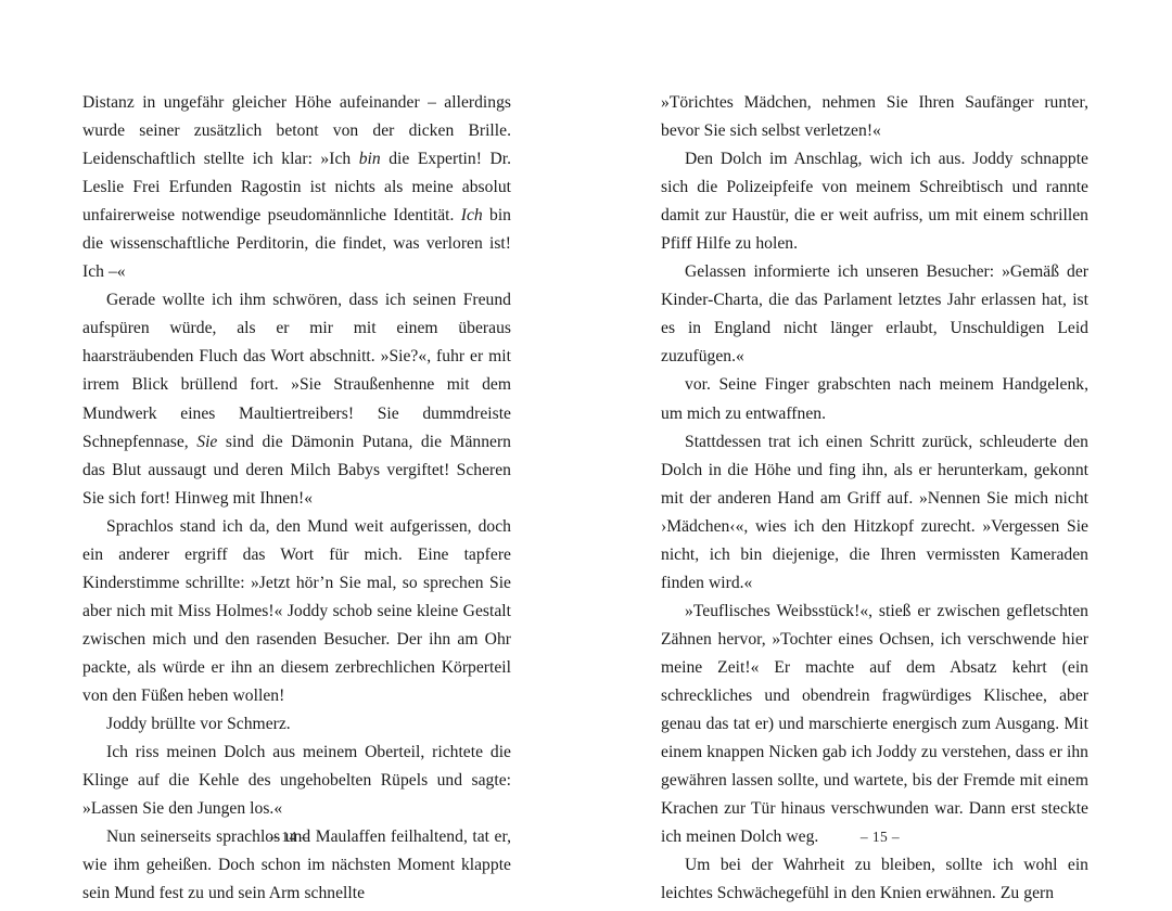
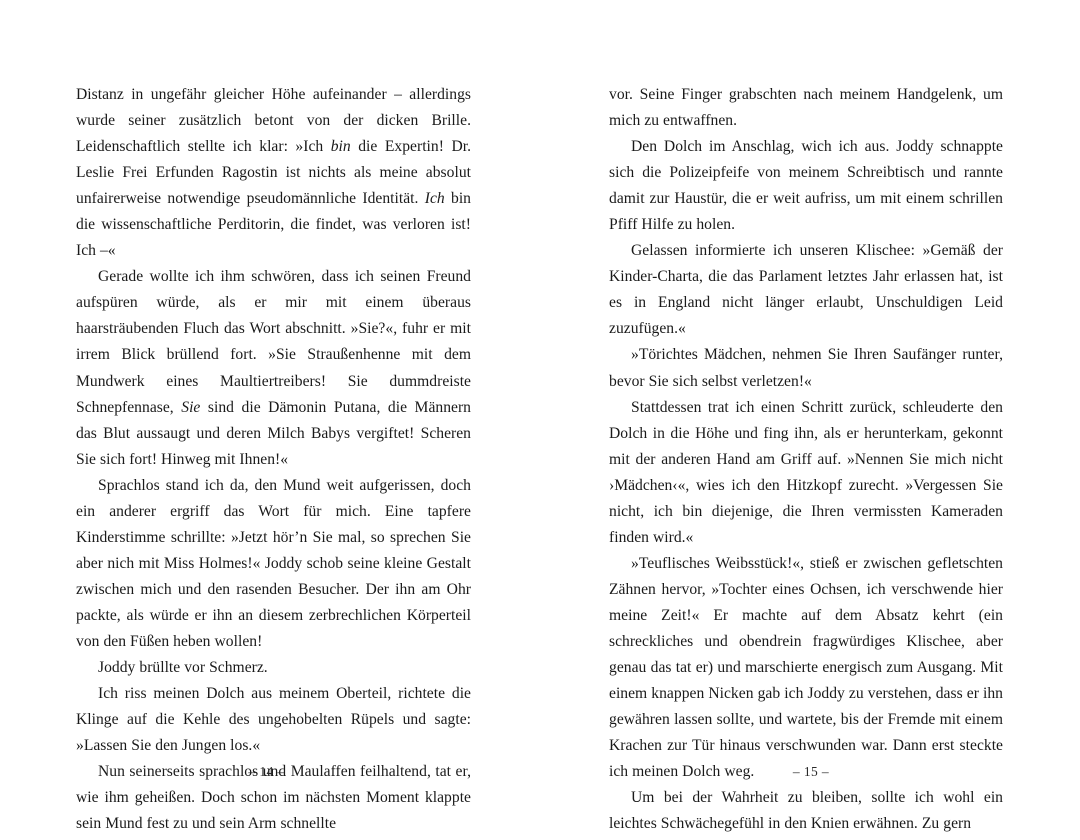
  Distanz in ungefähr gleicher Höhe aufeinander – allerdings wurde seiner zusätzlich betont von der dicken Brille. Leidenschaftlich stellte ich klar: »Ich bin die Expertin! Dr. Leslie Frei Erfunden Ragostin ist nichts als meine absolut unfairerweise notwendige pseudomännliche Identität. Ich bin die wissenschaftliche Perditorin, die findet, was verloren ist! Ich –«
  Gerade wollte ich ihm schwören, dass ich seinen Freund aufspüren würde, als er mir mit einem überaus haarsträubenden Fluch das Wort abschnitt. »Sie?«, fuhr er mit irrem Blick brüllend fort. »Sie Straußenhenne mit dem Mundwerk eines Maultiertreibers! Sie dummdreiste Schnepfennase, Sie sind die Dämonin Putana, die Männern das Blut aussaugt und deren Milch Babys vergiftet! Scheren Sie sich fort! Hinweg mit Ihnen!«
  Sprachlos stand ich da, den Mund weit aufgerissen, doch ein anderer ergriff das Wort für mich. Eine tapfere Kinderstimme schrillte: »Jetzt hör’n Sie mal, so sprechen Sie aber nich mit Miss Holmes!« Joddy schob seine kleine Gestalt zwischen mich und den rasenden Besucher. Der ihn am Ohr packte, als würde er ihn an diesem zerbrechlichen Körperteil von den Füßen heben wollen!
  Joddy brüllte vor Schmerz.
  Ich riss meinen Dolch aus meinem Oberteil, richtete die Klinge auf die Kehle des ungehobelten Rüpels und sagte: »Lassen Sie den Jungen los.«
  Nun seinerseits sprachlos und Maulaffen feilhaltend, tat er, wie ihm geheißen. Doch schon im nächsten Moment klappte sein Mund fest zu und sein Arm schnellte
  – 14 –
- »Törichtes Mädchen, nehmen Sie Ihren Saufänger runter, bevor Sie sich selbst verletzen!«
+ vor. Seine Finger grabschten nach meinem Handgelenk, um mich zu entwaffnen.
  Den Dolch im Anschlag, wich ich aus. Joddy schnappte sich die Polizeipfeife von meinem Schreibtisch und rannte damit zur Haustür, die er weit aufriss, um mit einem schrillen Pfiff Hilfe zu holen.
- Gelassen informierte ich unseren Besucher: »Gemäß der Kinder-Charta, die das Parlament letztes Jahr erlassen hat, ist es in England nicht länger erlaubt, Unschuldigen Leid zuzufügen.«
+ Gelassen informierte ich unseren Klischee: »Gemäß der Kinder-Charta, die das Parlament letztes Jahr erlassen hat, ist es in England nicht länger erlaubt, Unschuldigen Leid zuzufügen.«
- vor. Seine Finger grabschten nach meinem Handgelenk, um mich zu entwaffnen.
+ »Törichtes Mädchen, nehmen Sie Ihren Saufänger runter, bevor Sie sich selbst verletzen!«
  Stattdessen trat ich einen Schritt zurück, schleuderte den Dolch in die Höhe und fing ihn, als er herunterkam, gekonnt mit der anderen Hand am Griff auf. »Nennen Sie mich nicht ›Mädchen‹«, wies ich den Hitzkopf zurecht. »Vergessen Sie nicht, ich bin diejenige, die Ihren vermissten Kameraden finden wird.«
  »Teuflisches Weibsstück!«, stieß er zwischen gefletschten Zähnen hervor, »Tochter eines Ochsen, ich verschwende hier meine Zeit!« Er machte auf dem Absatz kehrt (ein schreckliches und obendrein fragwürdiges Klischee, aber genau das tat er) und marschierte energisch zum Ausgang. Mit einem knappen Nicken gab ich Joddy zu verstehen, dass er ihn gewähren lassen sollte, und wartete, bis der Fremde mit einem Krachen zur Tür hinaus verschwunden war. Dann erst steckte ich meinen Dolch weg.
  Um bei der Wahrheit zu bleiben, sollte ich wohl ein leichtes Schwächegefühl in den Knien erwähnen. Zu gern
  – 15 –
